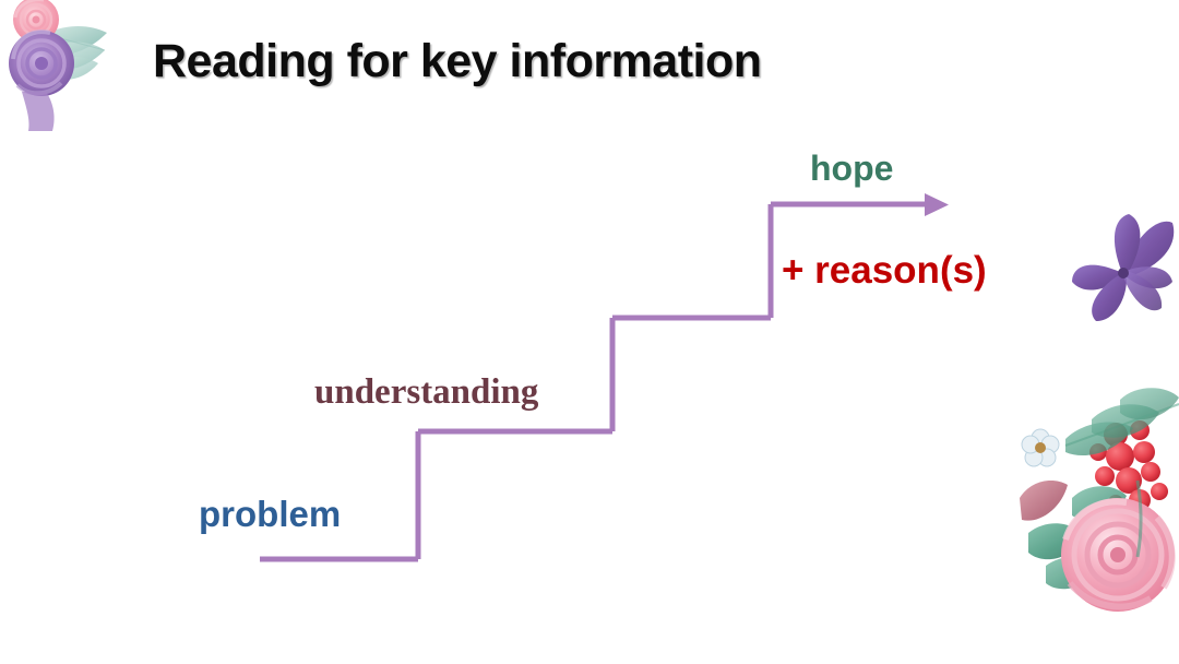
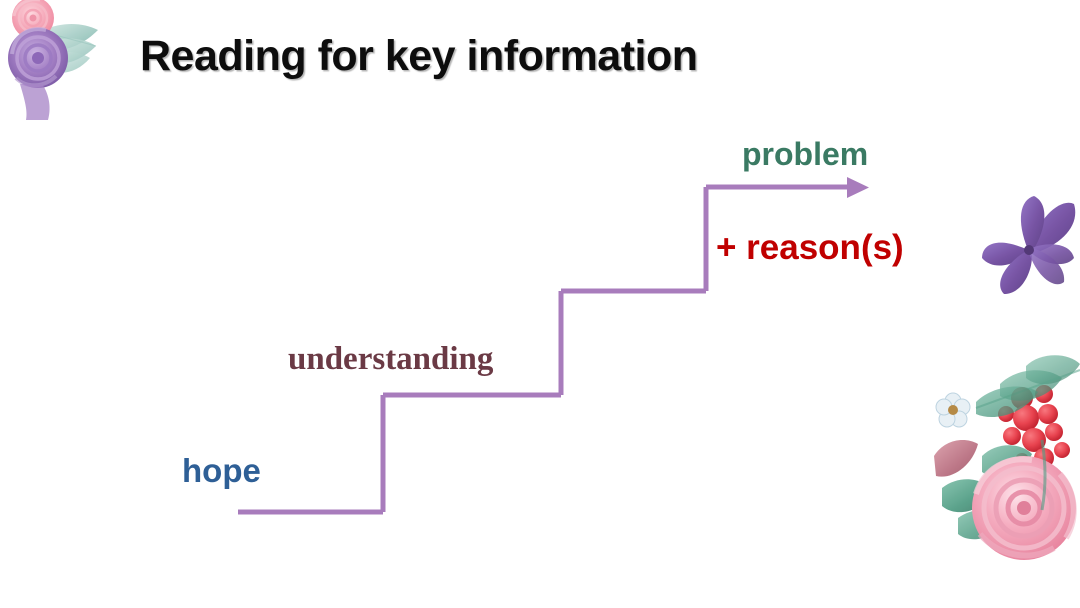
  Reading for key information
- problem
+ hope
  understanding
  + reason(s)
- hope
+ problem
